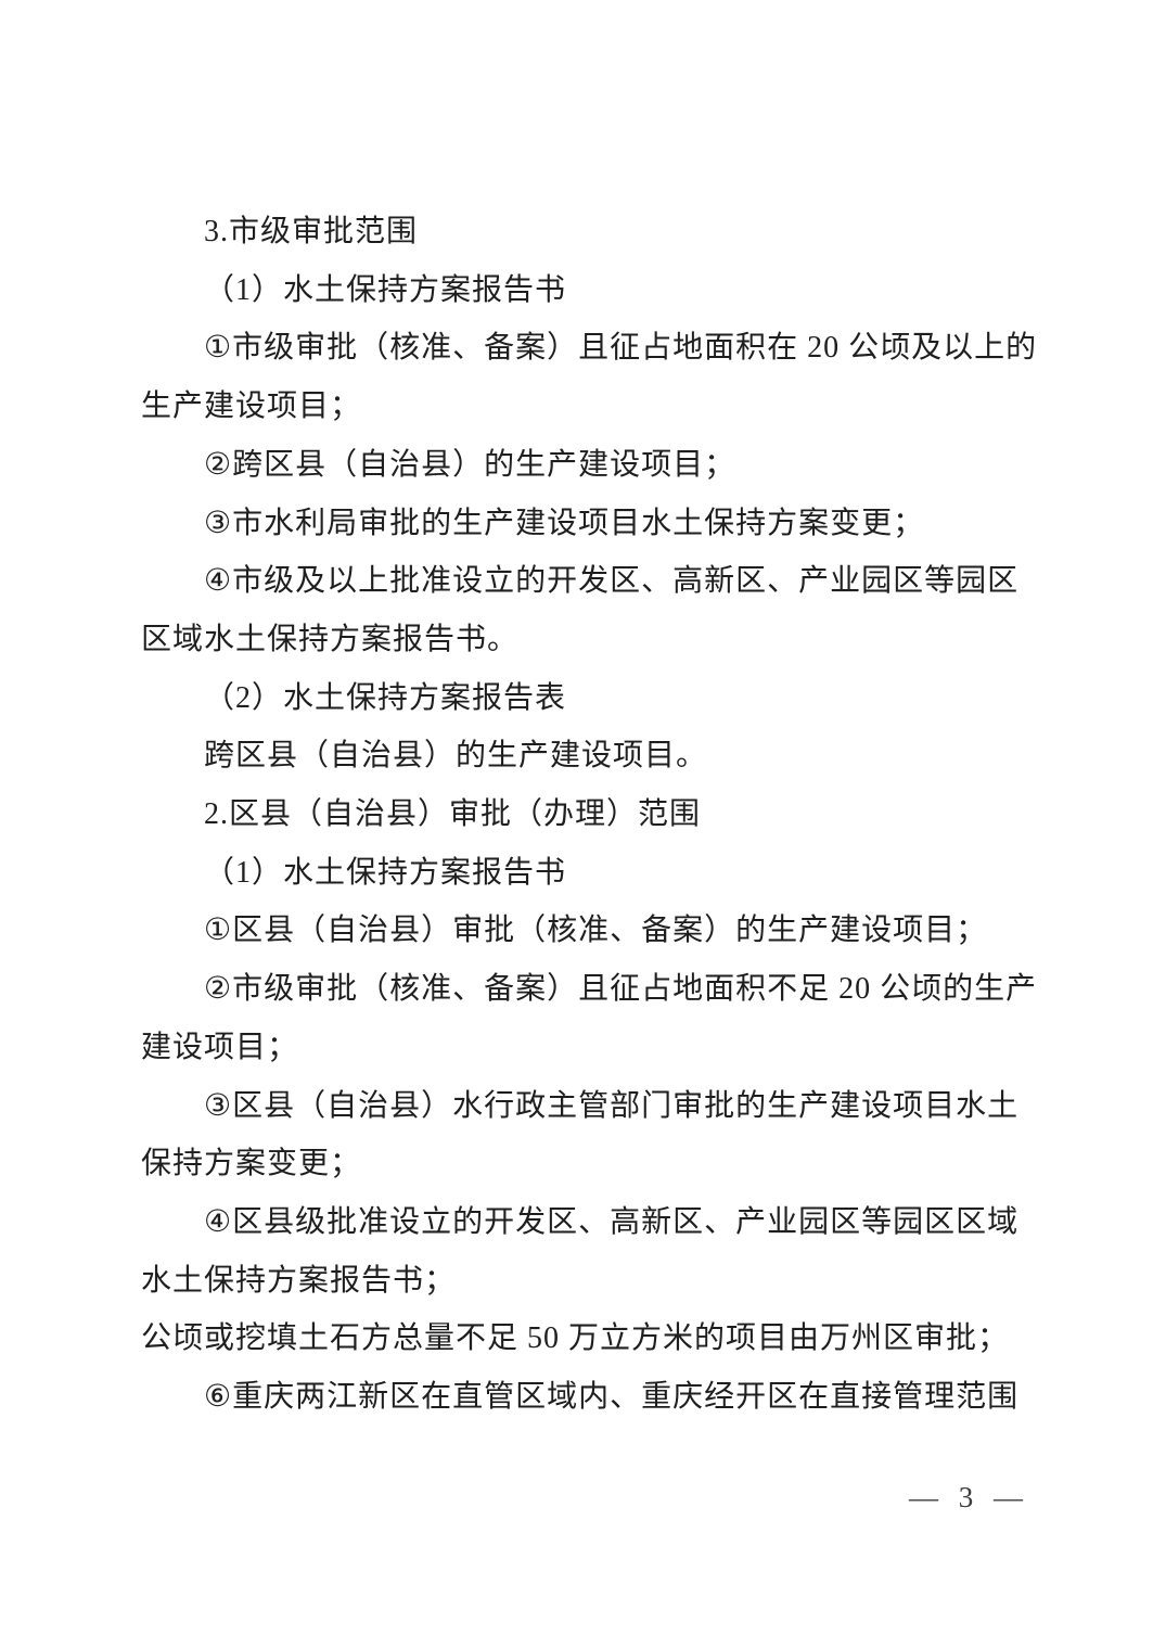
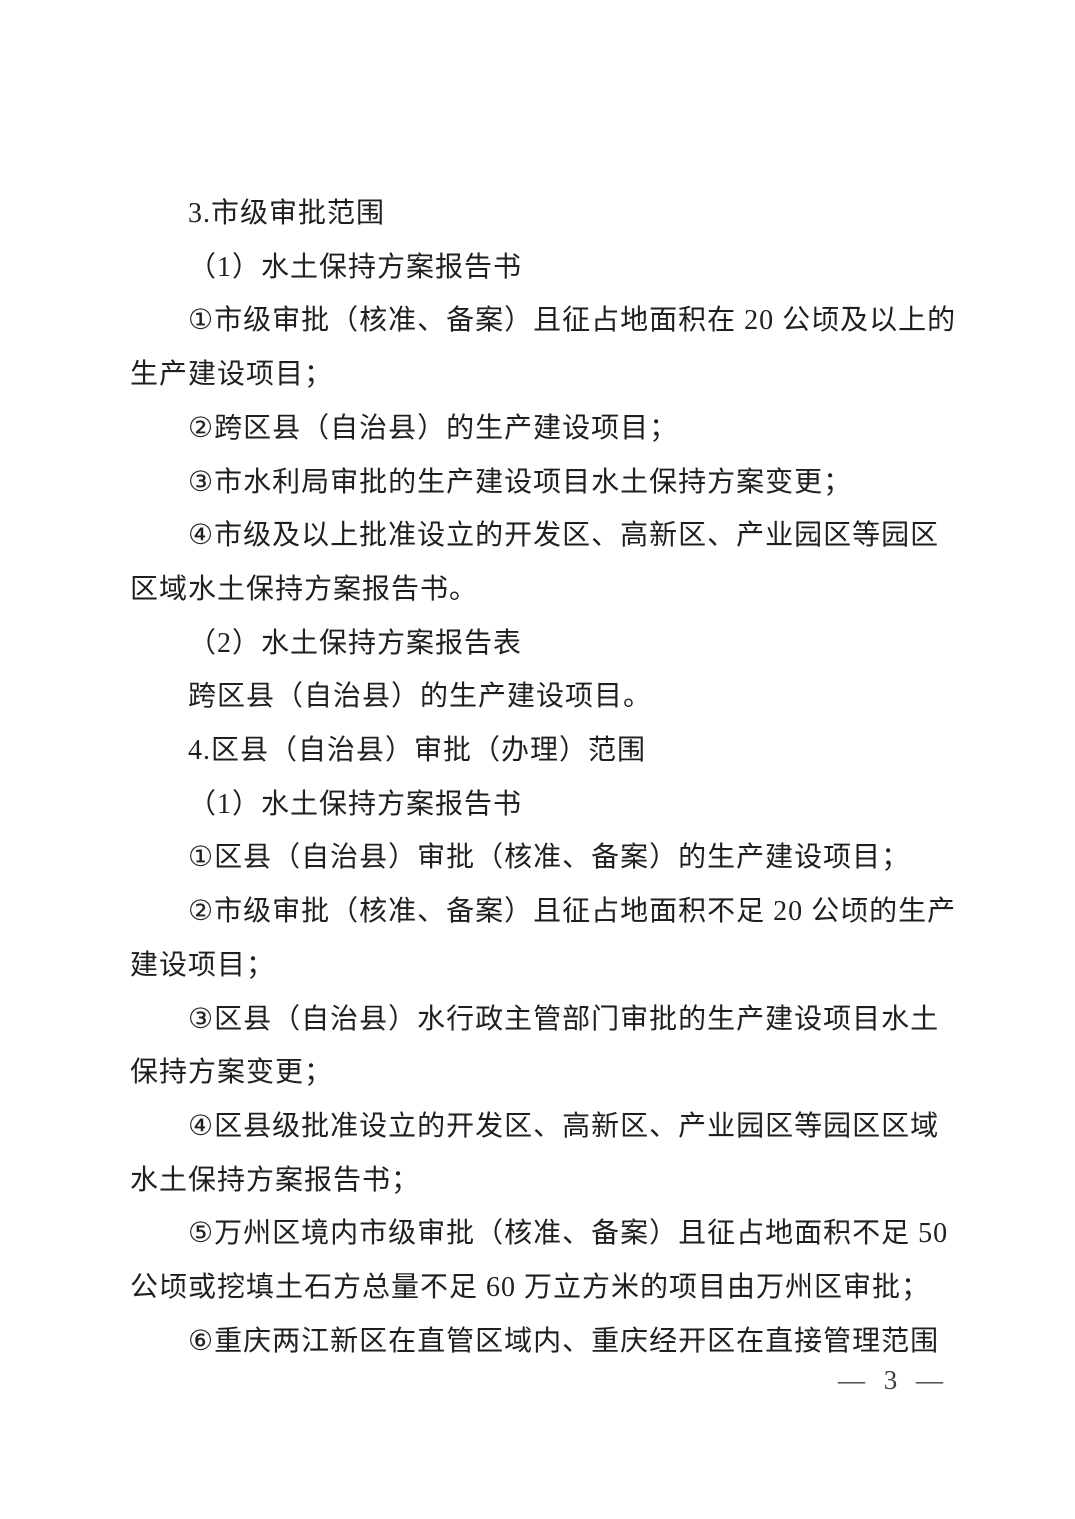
  3.市级审批范围
  （1）水土保持方案报告书
  ①市级审批（核准、备案）且征占地面积在 20 公顷及以上的
  生产建设项目；
  ②跨区县（自治县）的生产建设项目；
  ③市水利局审批的生产建设项目水土保持方案变更；
  ④市级及以上批准设立的开发区、高新区、产业园区等园区
  区域水土保持方案报告书。
  （2）水土保持方案报告表
  跨区县（自治县）的生产建设项目。
- 2.区县（自治县）审批（办理）范围
+ 4.区县（自治县）审批（办理）范围
  （1）水土保持方案报告书
  ①区县（自治县）审批（核准、备案）的生产建设项目；
  ②市级审批（核准、备案）且征占地面积不足 20 公顷的生产
  建设项目；
  ③区县（自治县）水行政主管部门审批的生产建设项目水土
  保持方案变更；
  ④区县级批准设立的开发区、高新区、产业园区等园区区域
  水土保持方案报告书；
+ ⑤万州区境内市级审批（核准、备案）且征占地面积不足 50
- 公顷或挖填土石方总量不足 50 万立方米的项目由万州区审批；
+ 公顷或挖填土石方总量不足 60 万立方米的项目由万州区审批；
  ⑥重庆两江新区在直管区域内、重庆经开区在直接管理范围
  — 3 —
